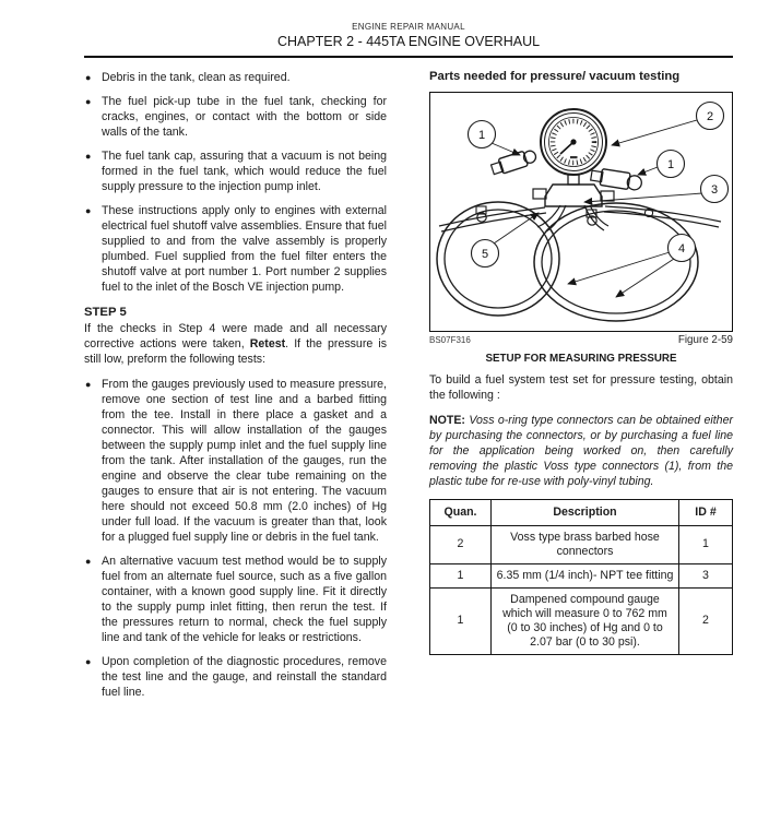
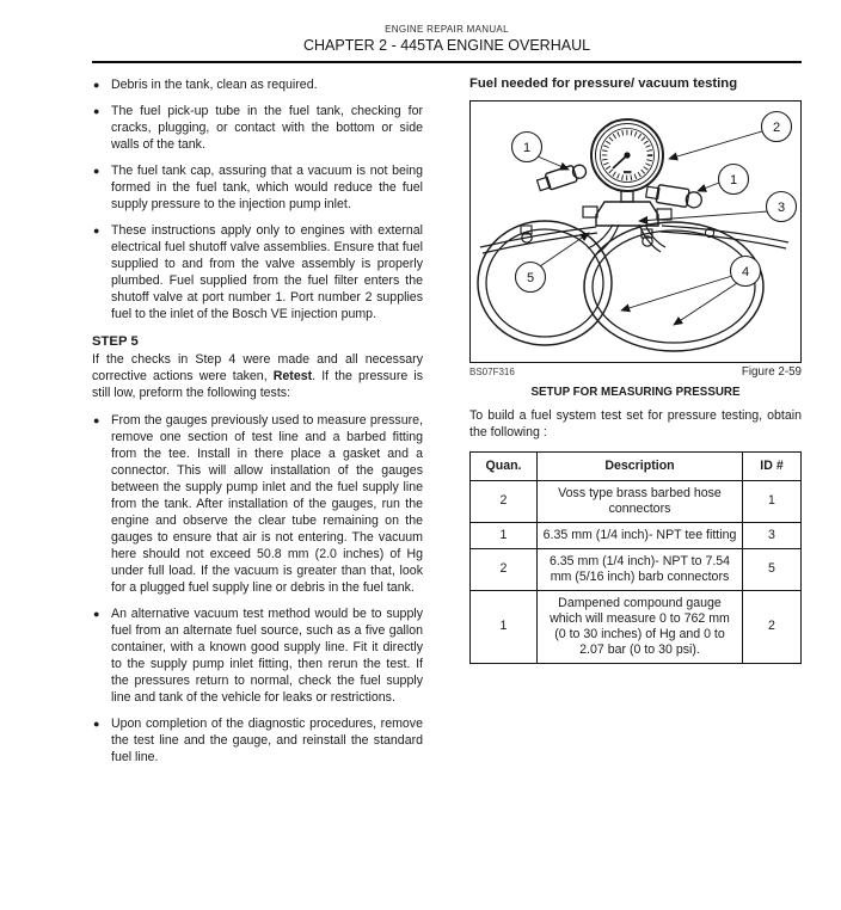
  ENGINE REPAIR MANUAL
  CHAPTER 2 - 445TA ENGINE OVERHAUL
  ●
  Debris in the tank, clean as required.
  ●
- The fuel pick-up tube in the fuel tank, checking for cracks, engines, or contact with the bottom or side walls of the tank.
+ The fuel pick-up tube in the fuel tank, checking for cracks, plugging, or contact with the bottom or side walls of the tank.
  ●
  The fuel tank cap, assuring that a vacuum is not being formed in the fuel tank, which would reduce the fuel supply pressure to the injection pump inlet.
  ●
  These instructions apply only to engines with external electrical fuel shutoff valve assemblies. Ensure that fuel supplied to and from the valve assembly is properly plumbed. Fuel supplied from the fuel filter enters the shutoff valve at port number 1. Port number 2 supplies fuel to the inlet of the Bosch VE injection pump.
  STEP 5
  If the checks in Step 4 were made and all necessary corrective actions were taken, Retest. If the pressure is still low, preform the following tests:
  ●
  From the gauges previously used to measure pressure, remove one section of test line and a barbed fitting from the tee. Install in there place a gasket and a connector. This will allow installation of the gauges between the supply pump inlet and the fuel supply line from the tank. After installation of the gauges, run the engine and observe the clear tube remaining on the gauges to ensure that air is not entering. The vacuum here should not exceed 50.8 mm (2.0 inches) of Hg under full load. If the vacuum is greater than that, look for a plugged fuel supply line or debris in the fuel tank.
  ●
  An alternative vacuum test method would be to supply fuel from an alternate fuel source, such as a five gallon container, with a known good supply line. Fit it directly to the supply pump inlet fitting, then rerun the test. If the pressures return to normal, check the fuel supply line and tank of the vehicle for leaks or restrictions.
  ●
  Upon completion of the diagnostic procedures, remove the test line and the gauge, and reinstall the standard fuel line.
- Parts needed for pressure/ vacuum testing
+ Fuel needed for pressure/ vacuum testing
  1
  2
  1
  3
  5
  4
  BS07F316
  Figure 2-59
  SETUP FOR MEASURING PRESSURE
  To build a fuel system test set for pressure testing, obtain the following :
- NOTE: Voss o-ring type connectors can be obtained either by purchasing the connectors, or by purchasing a fuel line for the application being worked on, then carefully removing the plastic Voss type connectors (1), from the plastic tube for re-use with poly-vinyl tubing.
  Quan.	Description	ID #
  2	Voss type brass barbed hose connectors	1
  1	6.35 mm (1/4 inch)- NPT tee fitting	3
+ 2	6.35 mm (1/4 inch)- NPT to 7.54 mm (5/16 inch) barb connectors	5
  1	Dampened compound gauge which will measure 0 to 762 mm (0 to 30 inches) of Hg and 0 to 2.07 bar (0 to 30 psi).	2
